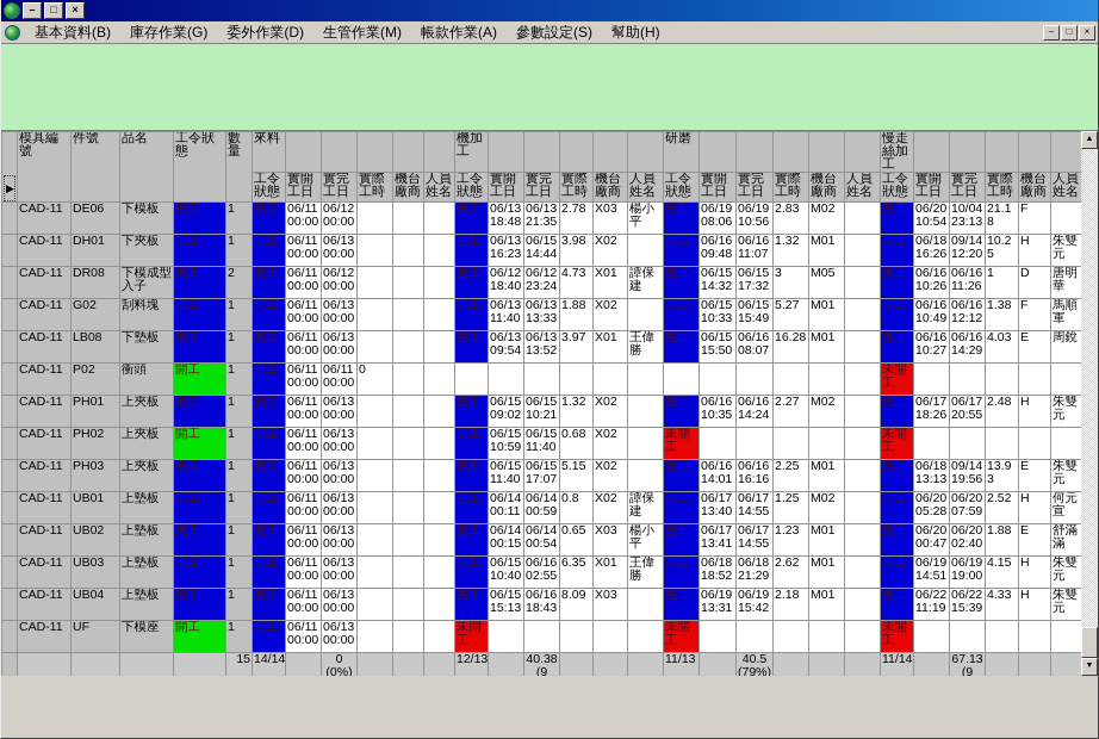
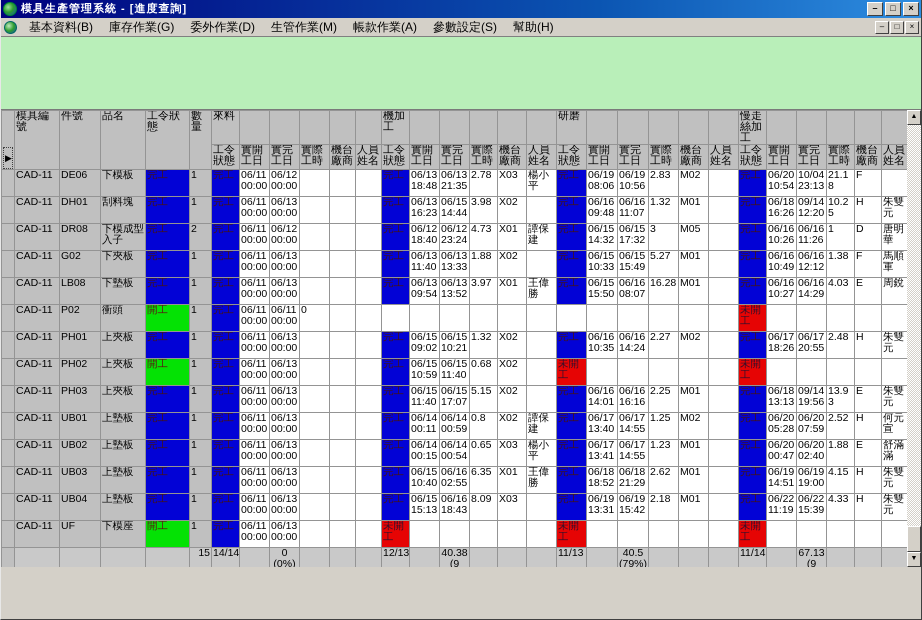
+ 模具生產管理系統 - [進度查詢]
  –
  □
  ×
  基本資料(B)
  庫存作業(G)
  委外作業(D)
  生管作業(M)
  帳款作業(A)
  參數設定(S)
  幫助(H)
  –
  □
  ×
  ▶	模具編號	件號	品名	工令狀態	數量	來料						機加工						研磨						慢走絲加工
  工令狀態	實開工日	實完工日	實際工時	機台廠商	人員姓名	工令狀態	實開工日	實完工日	實際工時	機台廠商	人員姓名	工令狀態	實開工日	實完工日	實際工時	機台廠商	人員姓名	工令狀態	實開工日	實完工日	實際工時	機台廠商	人員姓名
  	CAD-11	DE06	下模板	完工	1	完工	06/11 00:00	06/12 00:00				完工	06/13 18:48	06/13 21:35	2.78	X03	楊小平	完工	06/19 08:06	06/19 10:56	2.83	M02		完工	06/20 10:54	10/04 23:13	21.18	F
- 	CAD-11	DH01	下夾板	完工	1	完工	06/11 00:00	06/13 00:00				完工	06/13 16:23	06/15 14:44	3.98	X02		完工	06/16 09:48	06/16 11:07	1.32	M01		完工	06/18 16:26	09/14 12:20	10.25	H	朱雙元
+ 	CAD-11	DH01	刮料塊	完工	1	完工	06/11 00:00	06/13 00:00				完工	06/13 16:23	06/15 14:44	3.98	X02		完工	06/16 09:48	06/16 11:07	1.32	M01		完工	06/18 16:26	09/14 12:20	10.25	H	朱雙元
  	CAD-11	DR08	下模成型入子	完工	2	完工	06/11 00:00	06/12 00:00				完工	06/12 18:40	06/12 23:24	4.73	X01	譚保建	完工	06/15 14:32	06/15 17:32	3	M05		完工	06/16 10:26	06/16 11:26	1	D	唐明華
- 	CAD-11	G02	刮料塊	完工	1	完工	06/11 00:00	06/13 00:00				完工	06/13 11:40	06/13 13:33	1.88	X02		完工	06/15 10:33	06/15 15:49	5.27	M01		完工	06/16 10:49	06/16 12:12	1.38	F	馬順軍
+ 	CAD-11	G02	下夾板	完工	1	完工	06/11 00:00	06/13 00:00				完工	06/13 11:40	06/13 13:33	1.88	X02		完工	06/15 10:33	06/15 15:49	5.27	M01		完工	06/16 10:49	06/16 12:12	1.38	F	馬順軍
  	CAD-11	LB08	下墊板	完工	1	完工	06/11 00:00	06/13 00:00				完工	06/13 09:54	06/13 13:52	3.97	X01	王偉勝	完工	06/15 15:50	06/16 08:07	16.28	M01		完工	06/16 10:27	06/16 14:29	4.03	E	周銳
  	CAD-11	P02	衝頭	開工	1	完工	06/11 00:00	06/11 00:00	0															未開工
  	CAD-11	PH01	上夾板	完工	1	完工	06/11 00:00	06/13 00:00				完工	06/15 09:02	06/15 10:21	1.32	X02		完工	06/16 10:35	06/16 14:24	2.27	M02		完工	06/17 18:26	06/17 20:55	2.48	H	朱雙元
  	CAD-11	PH02	上夾板	開工	1	完工	06/11 00:00	06/13 00:00				完工	06/15 10:59	06/15 11:40	0.68	X02		未開工						未開工
  	CAD-11	PH03	上夾板	完工	1	完工	06/11 00:00	06/13 00:00				完工	06/15 11:40	06/15 17:07	5.15	X02		完工	06/16 14:01	06/16 16:16	2.25	M01		完工	06/18 13:13	09/14 19:56	13.93	E	朱雙元
  	CAD-11	UB01	上墊板	完工	1	完工	06/11 00:00	06/13 00:00				完工	06/14 00:11	06/14 00:59	0.8	X02	譚保建	完工	06/17 13:40	06/17 14:55	1.25	M02		完工	06/20 05:28	06/20 07:59	2.52	H	何元宣
  	CAD-11	UB02	上墊板	完工	1	完工	06/11 00:00	06/13 00:00				完工	06/14 00:15	06/14 00:54	0.65	X03	楊小平	完工	06/17 13:41	06/17 14:55	1.23	M01		完工	06/20 00:47	06/20 02:40	1.88	E	舒滿滿
  	CAD-11	UB03	上墊板	完工	1	完工	06/11 00:00	06/13 00:00				完工	06/15 10:40	06/16 02:55	6.35	X01	王偉勝	完工	06/18 18:52	06/18 21:29	2.62	M01		完工	06/19 14:51	06/19 19:00	4.15	H	朱雙元
  	CAD-11	UB04	上墊板	完工	1	完工	06/11 00:00	06/13 00:00				完工	06/15 15:13	06/16 18:43	8.09	X03		完工	06/19 13:31	06/19 15:42	2.18	M01		完工	06/22 11:19	06/22 15:39	4.33	H	朱雙元
  	CAD-11	UF	下模座	開工	1	完工	06/11 00:00	06/13 00:00				未開工						未開工						未開工
  					15	14/14		0 (0%)				12/13		40.38 (9				11/13		40.5 (79%)				11/14		67.13 (9
